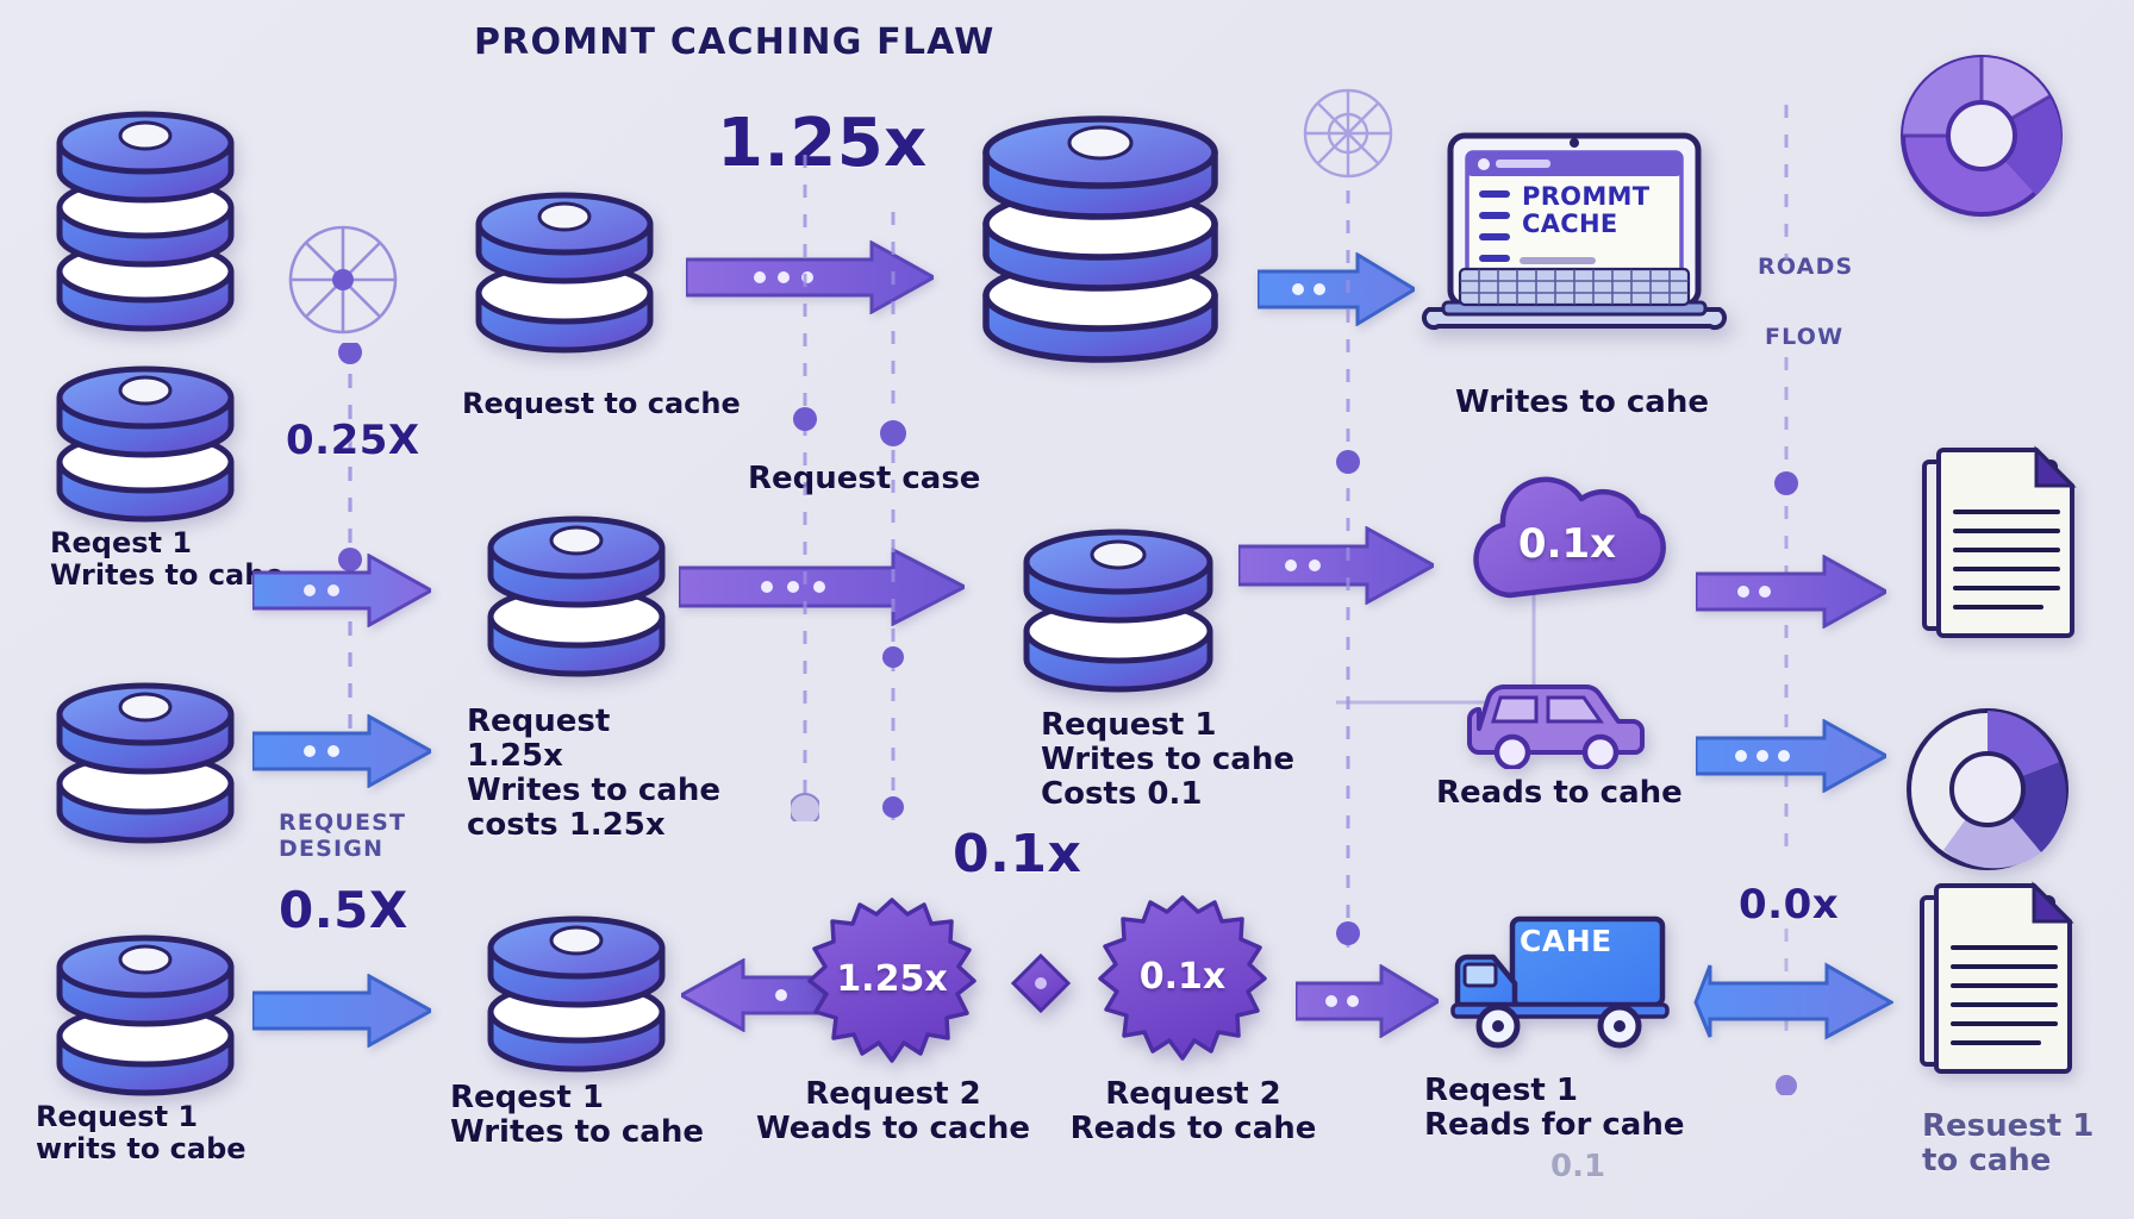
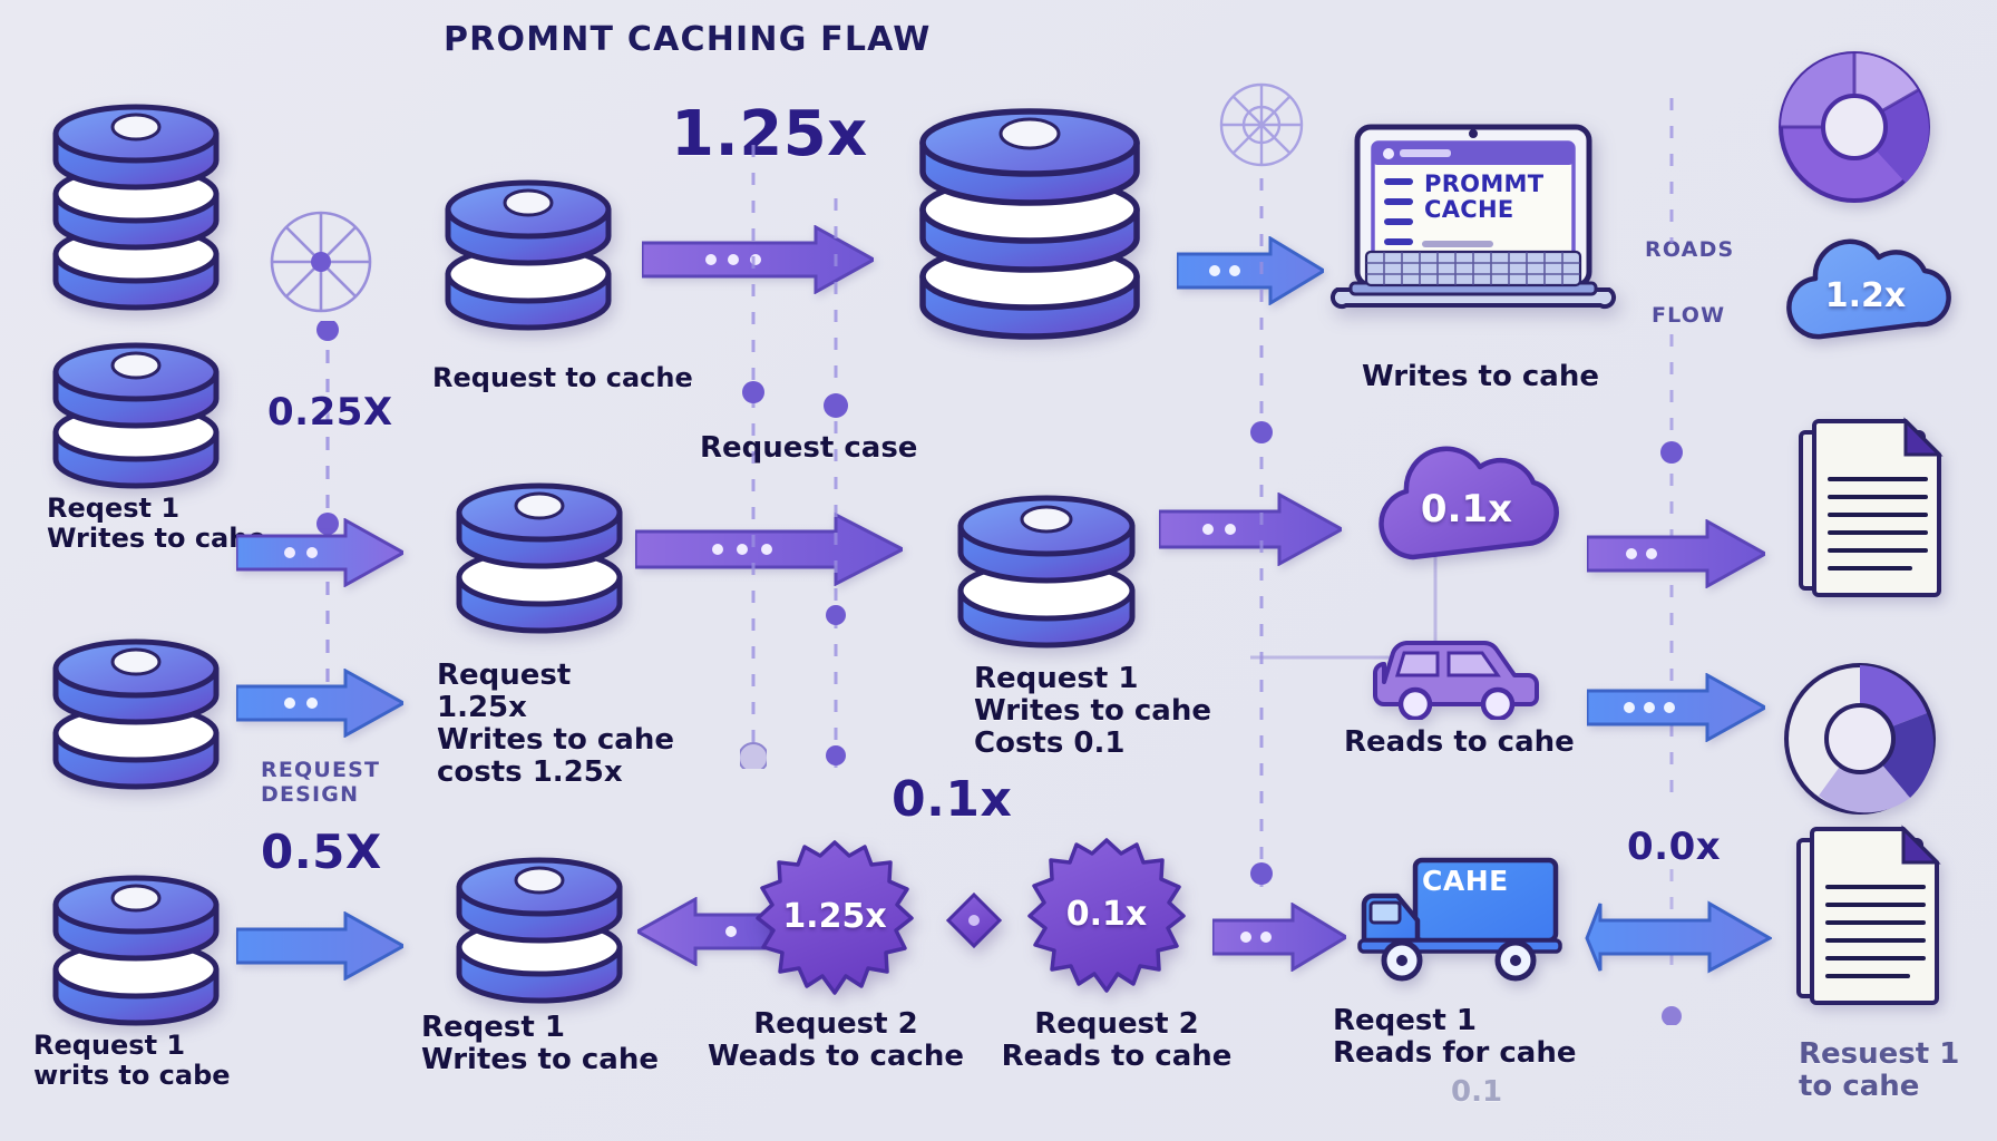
  PROMNT CACHING FLAW
  Reqest 1
  Writes to ca
  Request 1
  writs to cabe
  0.25X
  REQUEST
  DESIGN
  0.5X
  Request to cache
  Request
  1.25x
  Writes to cahe
  costs 1.25x
  Reqest 1
  Writes to cahe
  1.25x
  Request case
  0.1x
  Request 1
  Writes to cahe
  Costs 0.1
  1.25x
  Request 2
  Weads to cache
  0.1x
  Request 2
  Reads to cahe
  PROMMT
  CACHE
  Writes to cahe
  0.1x
  Reads to cahe
  CAHE
  Reqest 1
  Reads for cahe
  0.1
  ROADS
  FLOW
+ 1.2x
  0.0x
  Resuest 1
  to cahe
